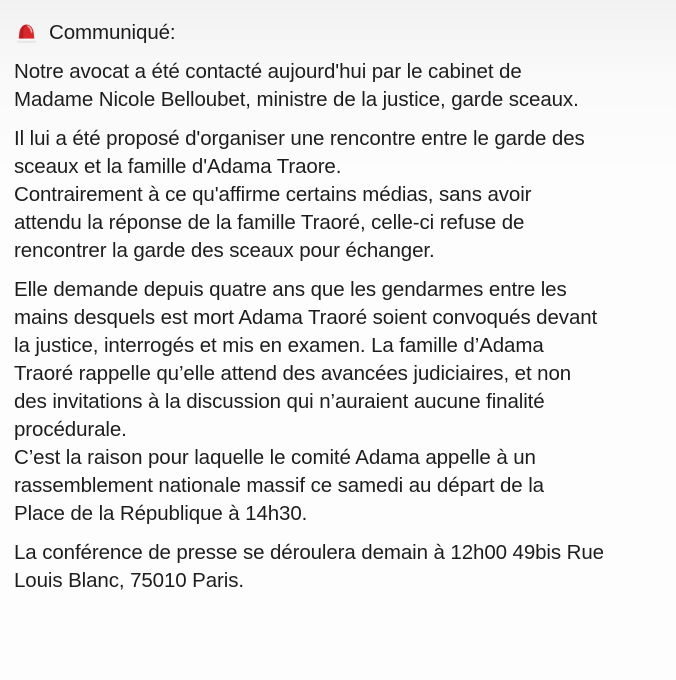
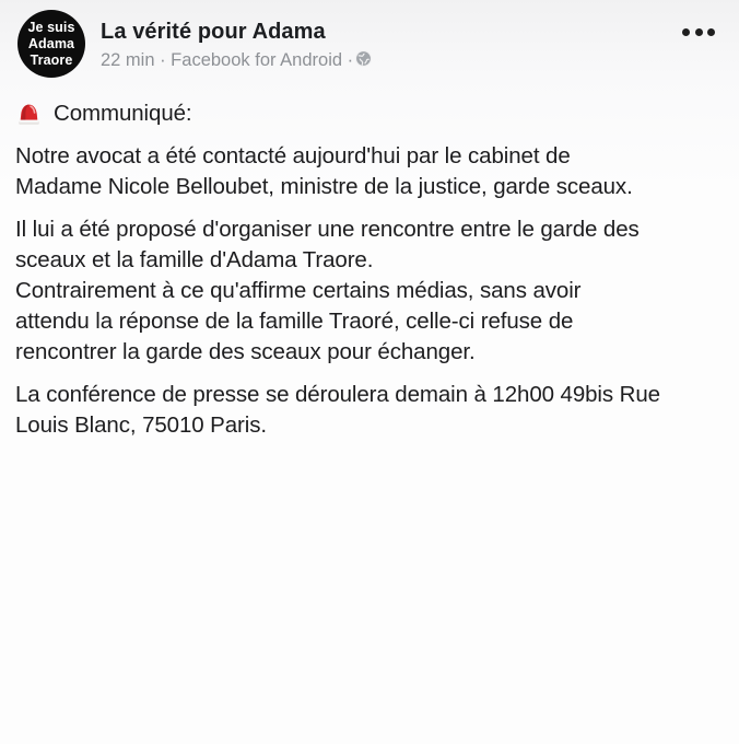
+ Je suis
+ Adama
+ Traore
+ La vérité pour Adama
+ 22 min · Facebook for Android ·
  Communiqué:
  Notre avocat a été contacté aujourd'hui par le cabinet de
  Madame Nicole Belloubet, ministre de la justice, garde sceaux.
  Il lui a été proposé d'organiser une rencontre entre le garde des
  sceaux et la famille d'Adama Traore.
  Contrairement à ce qu'affirme certains médias, sans avoir
  attendu la réponse de la famille Traoré, celle-ci refuse de
  rencontrer la garde des sceaux pour échanger.
- Elle demande depuis quatre ans que les gendarmes entre les
- mains desquels est mort Adama Traoré soient convoqués devant
- la justice, interrogés et mis en examen. La famille d’Adama
- Traoré rappelle qu’elle attend des avancées judiciaires, et non
- des invitations à la discussion qui n’auraient aucune finalité
- procédurale.
- C’est la raison pour laquelle le comité Adama appelle à un
- rassemblement nationale massif ce samedi au départ de la
- Place de la République à 14h30.
  La conférence de presse se déroulera demain à 12h00 49bis Rue
  Louis Blanc, 75010 Paris.
